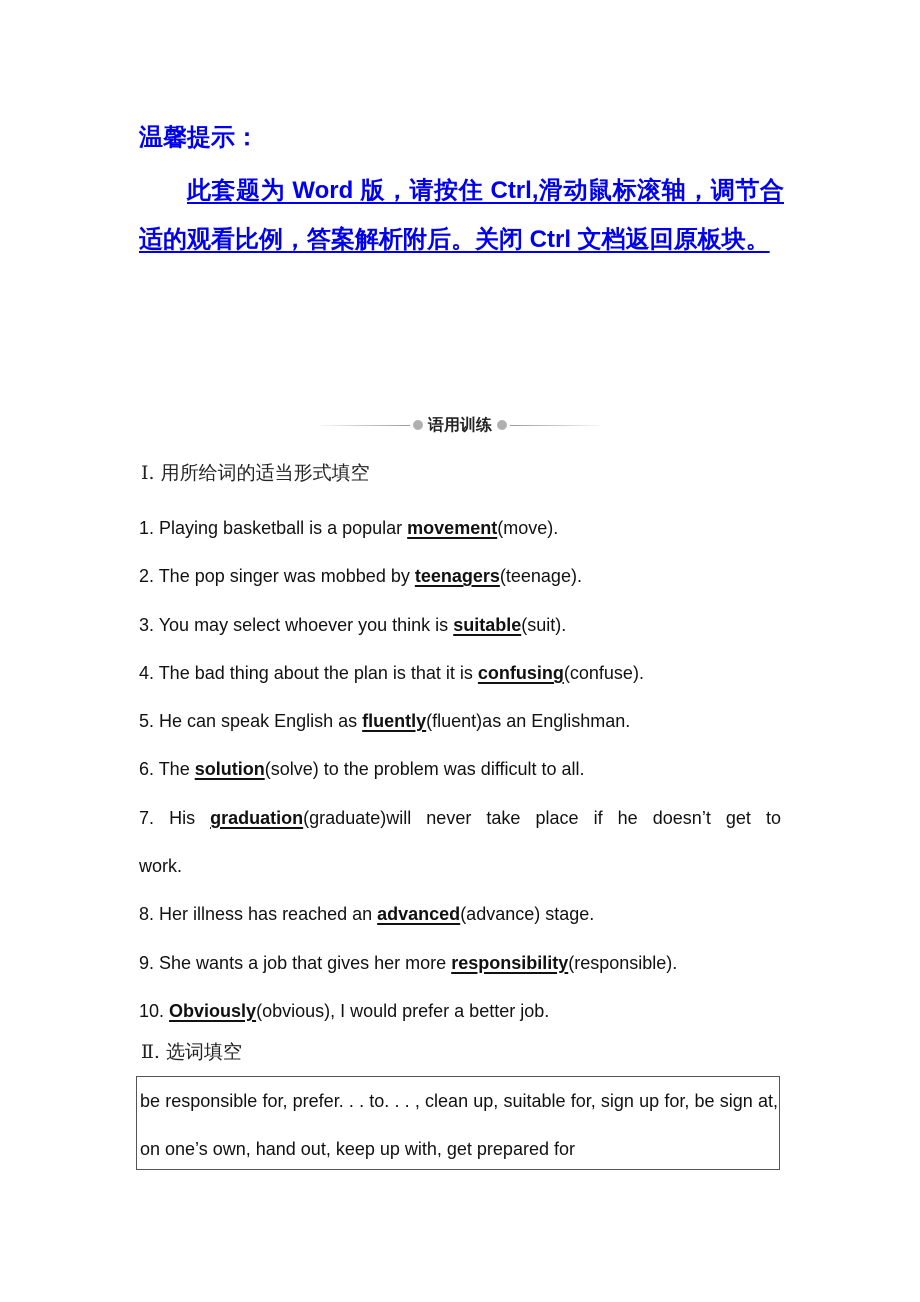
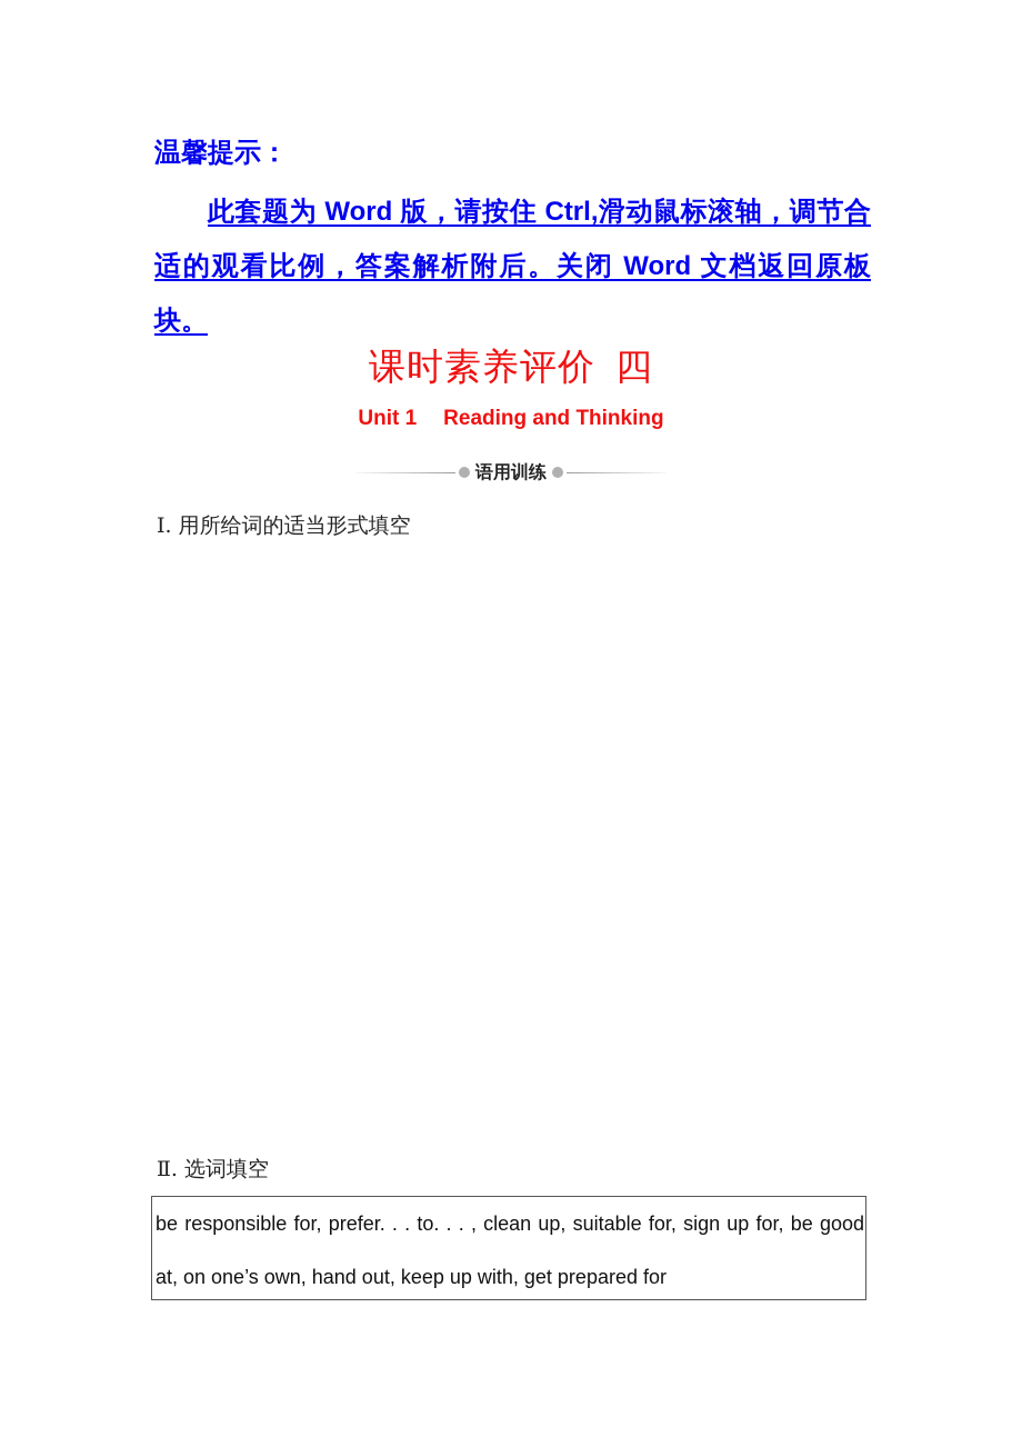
  温馨提示：
- 此套题为 Word 版，请按住 Ctrl,滑动鼠标滚轴，调节合适的观看比例，答案解析附后。关闭 Ctrl 文档返回原板块。
+ 此套题为 Word 版，请按住 Ctrl,滑动鼠标滚轴，调节合适的观看比例，答案解析附后。关闭 Word 文档返回原板块。
+ 课时素养评价 四
+ Unit 1 Reading and Thinking
  语用训练
  Ⅰ. 用所给词的适当形式填空
- 1. Playing basketball is a popular movement(move).
- 2. The pop singer was mobbed by teenagers(teenage).
- 3. You may select whoever you think is suitable(suit).
- 4. The bad thing about the plan is that it is confusing(confuse).
- 5. He can speak English as fluently(fluent)as an Englishman.
- 6. The solution(solve) to the problem was difficult to all.
- 7. His graduation(graduate)will never take place if he doesn’t get to work.
- 8. Her illness has reached an advanced(advance) stage.
- 9. She wants a job that gives her more responsibility(responsible).
- 10. Obviously(obvious), I would prefer a better job.
  Ⅱ. 选词填空
- be responsible for, prefer. . . to. . . , clean up, suitable for, sign up for, be sign at, on one’s own, hand out, keep up with, get prepared for
+ be responsible for, prefer. . . to. . . , clean up, suitable for, sign up for, be good at, on one’s own, hand out, keep up with, get prepared for
